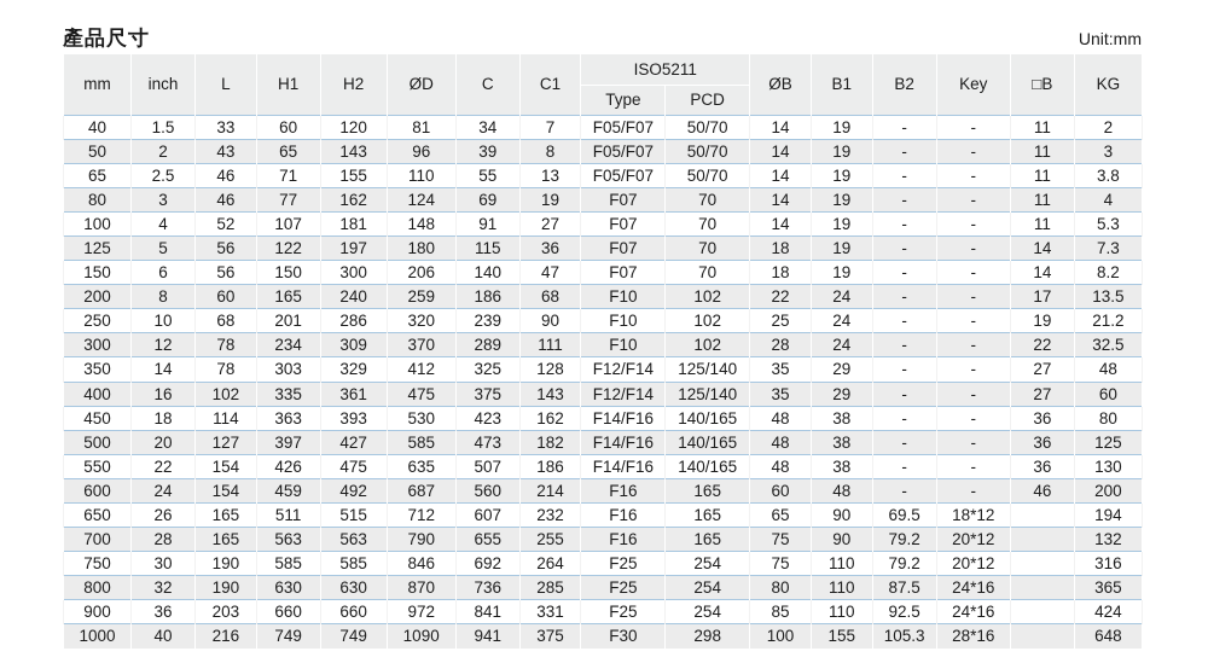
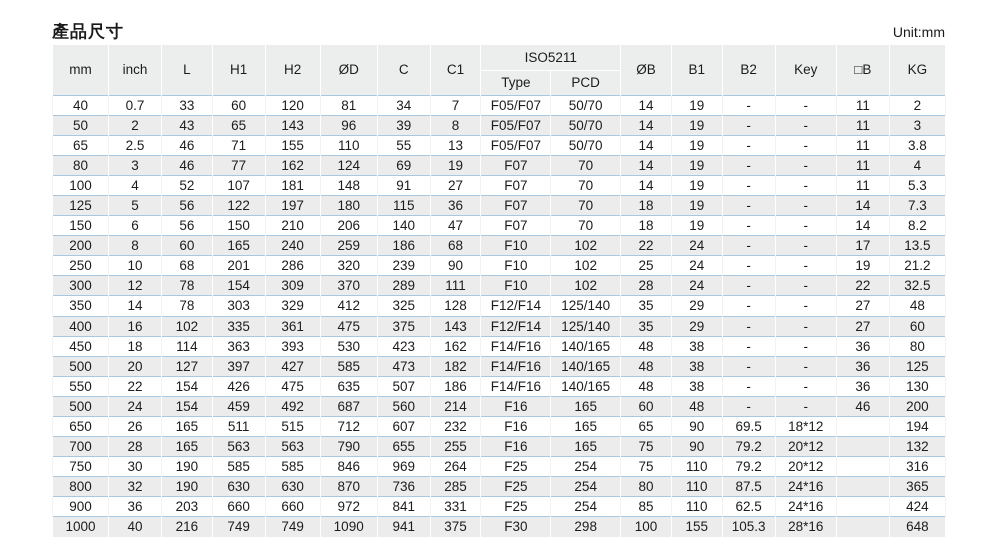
  產品尺寸
  Unit:mm
  mm	inch	L	H1	H2	ØD	C	C1	ISO5211	ØB	B1	B2	Key	□B	KG
  Type	PCD
- 40	1.5	33	60	120	81	34	7	F05/F07	50/70	14	19	-	-	11	2
+ 40	0.7	33	60	120	81	34	7	F05/F07	50/70	14	19	-	-	11	2
  50	2	43	65	143	96	39	8	F05/F07	50/70	14	19	-	-	11	3
  65	2.5	46	71	155	110	55	13	F05/F07	50/70	14	19	-	-	11	3.8
  80	3	46	77	162	124	69	19	F07	70	14	19	-	-	11	4
  100	4	52	107	181	148	91	27	F07	70	14	19	-	-	11	5.3
  125	5	56	122	197	180	115	36	F07	70	18	19	-	-	14	7.3
- 150	6	56	150	300	206	140	47	F07	70	18	19	-	-	14	8.2
+ 150	6	56	150	210	206	140	47	F07	70	18	19	-	-	14	8.2
  200	8	60	165	240	259	186	68	F10	102	22	24	-	-	17	13.5
  250	10	68	201	286	320	239	90	F10	102	25	24	-	-	19	21.2
- 300	12	78	234	309	370	289	111	F10	102	28	24	-	-	22	32.5
+ 300	12	78	154	309	370	289	111	F10	102	28	24	-	-	22	32.5
  350	14	78	303	329	412	325	128	F12/F14	125/140	35	29	-	-	27	48
  400	16	102	335	361	475	375	143	F12/F14	125/140	35	29	-	-	27	60
  450	18	114	363	393	530	423	162	F14/F16	140/165	48	38	-	-	36	80
  500	20	127	397	427	585	473	182	F14/F16	140/165	48	38	-	-	36	125
  550	22	154	426	475	635	507	186	F14/F16	140/165	48	38	-	-	36	130
- 600	24	154	459	492	687	560	214	F16	165	60	48	-	-	46	200
+ 500	24	154	459	492	687	560	214	F16	165	60	48	-	-	46	200
  650	26	165	511	515	712	607	232	F16	165	65	90	69.5	18*12		194
  700	28	165	563	563	790	655	255	F16	165	75	90	79.2	20*12		132
- 750	30	190	585	585	846	692	264	F25	254	75	110	79.2	20*12		316
+ 750	30	190	585	585	846	969	264	F25	254	75	110	79.2	20*12		316
  800	32	190	630	630	870	736	285	F25	254	80	110	87.5	24*16		365
- 900	36	203	660	660	972	841	331	F25	254	85	110	92.5	24*16		424
+ 900	36	203	660	660	972	841	331	F25	254	85	110	62.5	24*16		424
  1000	40	216	749	749	1090	941	375	F30	298	100	155	105.3	28*16		648
